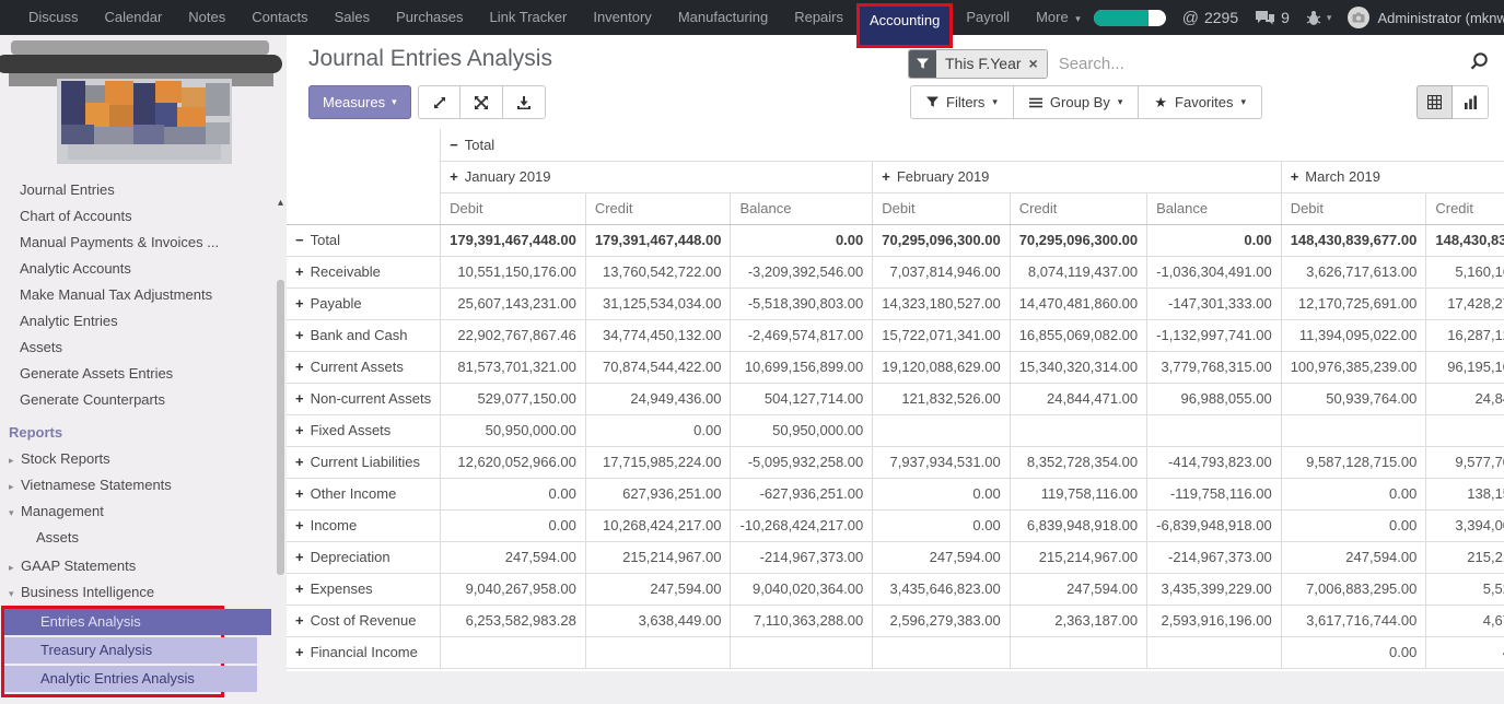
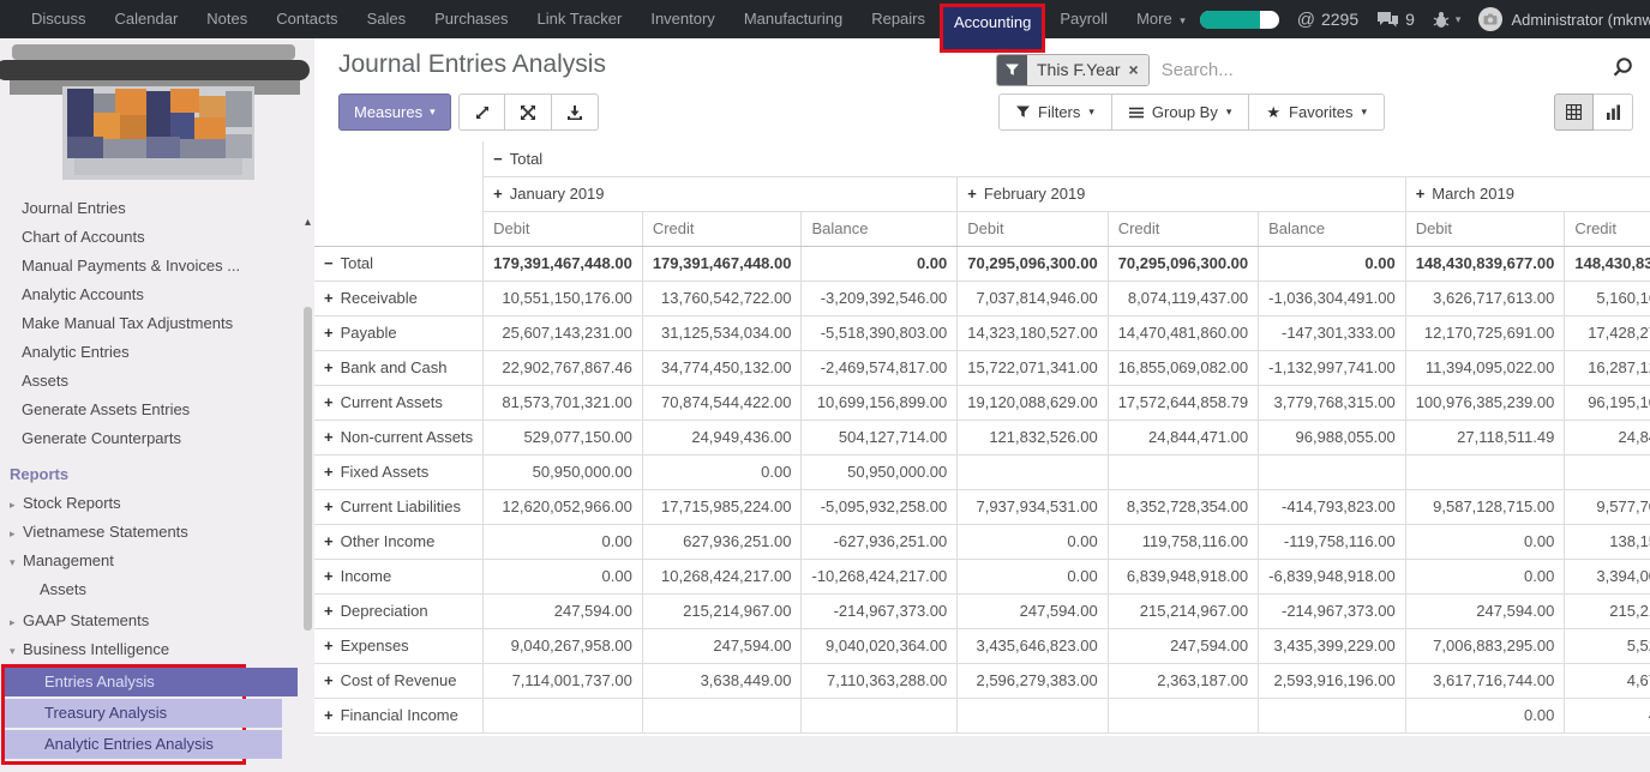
  Discuss
  Calendar
  Notes
  Contacts
  Sales
  Purchases
  Link Tracker
  Inventory
  Manufacturing
  Repairs
  Accounting
  Payroll
  More ▾
  @
  2295
  9
  ▾
  Administrator (mknw
  ▴
  Journal Entries
  Chart of Accounts
  Manual Payments & Invoices ...
  Analytic Accounts
  Make Manual Tax Adjustments
  Analytic Entries
  Assets
  Generate Assets Entries
  Generate Counterparts
  Reports
  ▸ Stock Reports
  ▸ Vietnamese Statements
  ▾ Management
  Assets
  ▸ GAAP Statements
  ▾ Business Intelligence
  Entries Analysis
  Treasury Analysis
  Analytic Entries Analysis
  Journal Entries Analysis
  This F.Year
  ×
  Search...
  Measures
  ▾
  Filters
  ▾
  Group By
  ▾
  ★
  Favorites
  ▾
  	− Total
  + January 2019	+ February 2019	+ March 2019
  Debit	Credit	Balance	Debit	Credit	Balance	Debit	Credit
  − Total	179,391,467,448.00	179,391,467,448.00	0.00	70,295,096,300.00	70,295,096,300.00	0.00	148,430,839,677.00	148,430,83
  + Receivable	10,551,150,176.00	13,760,542,722.00	-3,209,392,546.00	7,037,814,946.00	8,074,119,437.00	-1,036,304,491.00	3,626,717,613.00	5,160,1
  + Payable	25,607,143,231.00	31,125,534,034.00	-5,518,390,803.00	14,323,180,527.00	14,470,481,860.00	-147,301,333.00	12,170,725,691.00	17,428,2
  + Bank and Cash	22,902,767,867.46	34,774,450,132.00	-2,469,574,817.00	15,722,071,341.00	16,855,069,082.00	-1,132,997,741.00	11,394,095,022.00	16,287,1
- + Current Assets	81,573,701,321.00	70,874,544,422.00	10,699,156,899.00	19,120,088,629.00	15,340,320,314.00	3,779,768,315.00	100,976,385,239.00	96,195,1
+ + Current Assets	81,573,701,321.00	70,874,544,422.00	10,699,156,899.00	19,120,088,629.00	17,572,644,858.79	3,779,768,315.00	100,976,385,239.00	96,195,1
- + Non-current Assets	529,077,150.00	24,949,436.00	504,127,714.00	121,832,526.00	24,844,471.00	96,988,055.00	50,939,764.00	24,8
+ + Non-current Assets	529,077,150.00	24,949,436.00	504,127,714.00	121,832,526.00	24,844,471.00	96,988,055.00	27,118,511.49	24,8
  + Fixed Assets	50,950,000.00	0.00	50,950,000.00
  + Current Liabilities	12,620,052,966.00	17,715,985,224.00	-5,095,932,258.00	7,937,934,531.00	8,352,728,354.00	-414,793,823.00	9,587,128,715.00	9,577,7
  + Other Income	0.00	627,936,251.00	-627,936,251.00	0.00	119,758,116.00	-119,758,116.00	0.00	138,1
  + Income	0.00	10,268,424,217.00	-10,268,424,217.00	0.00	6,839,948,918.00	-6,839,948,918.00	0.00	3,394,0
  + Depreciation	247,594.00	215,214,967.00	-214,967,373.00	247,594.00	215,214,967.00	-214,967,373.00	247,594.00	215,2
  + Expenses	9,040,267,958.00	247,594.00	9,040,020,364.00	3,435,646,823.00	247,594.00	3,435,399,229.00	7,006,883,295.00	5,5
- + Cost of Revenue	6,253,582,983.28	3,638,449.00	7,110,363,288.00	2,596,279,383.00	2,363,187.00	2,593,916,196.00	3,617,716,744.00	4,6
+ + Cost of Revenue	7,114,001,737.00	3,638,449.00	7,110,363,288.00	2,596,279,383.00	2,363,187.00	2,593,916,196.00	3,617,716,744.00	4,6
  + Financial Income							0.00
